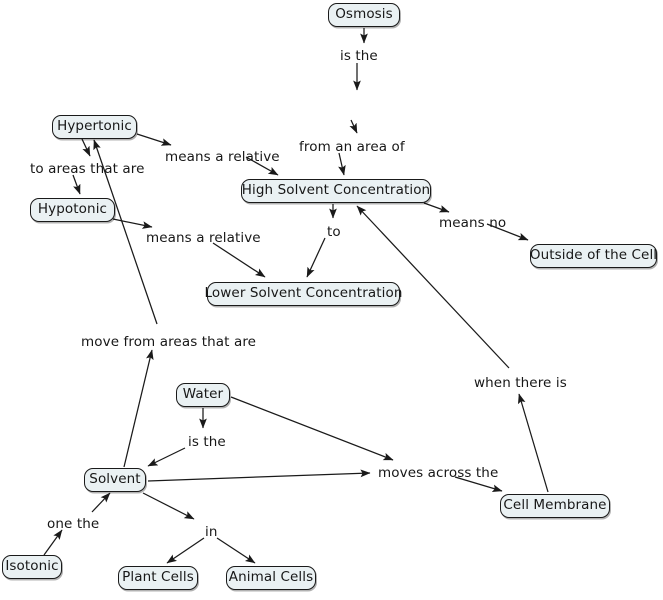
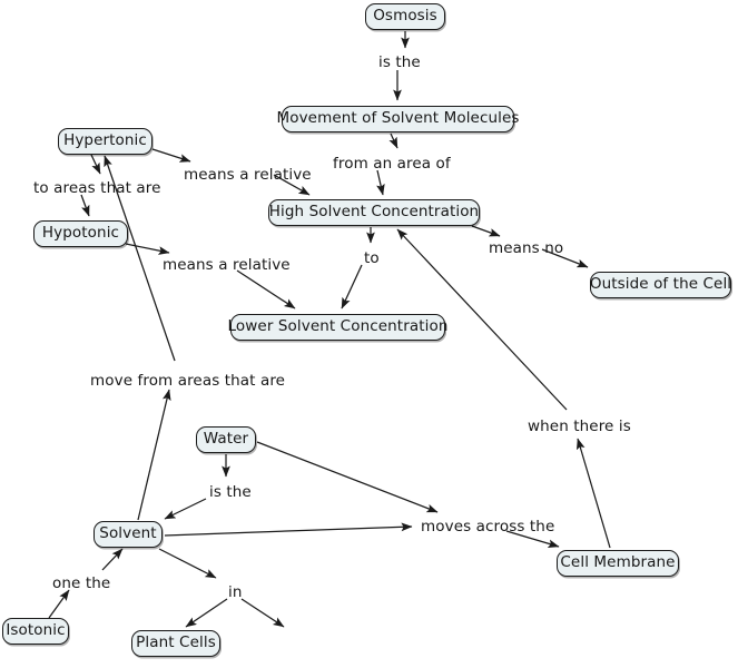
  Osmosis
+ Movement of Solvent Molecules
  High Solvent Concentration
  Lower Solvent Concentration
  Outside of the Cell
  Hypertonic
  Hypotonic
  Water
  Solvent
  Isotonic
  Plant Cells
- Animal Cells
  Cell Membrane
  is the
  from an area of
  to
  means no
  means a relative
  to areas that are
  means a relative
  move from areas that are
  is the
  one the
  in
  moves across the
  when there is
